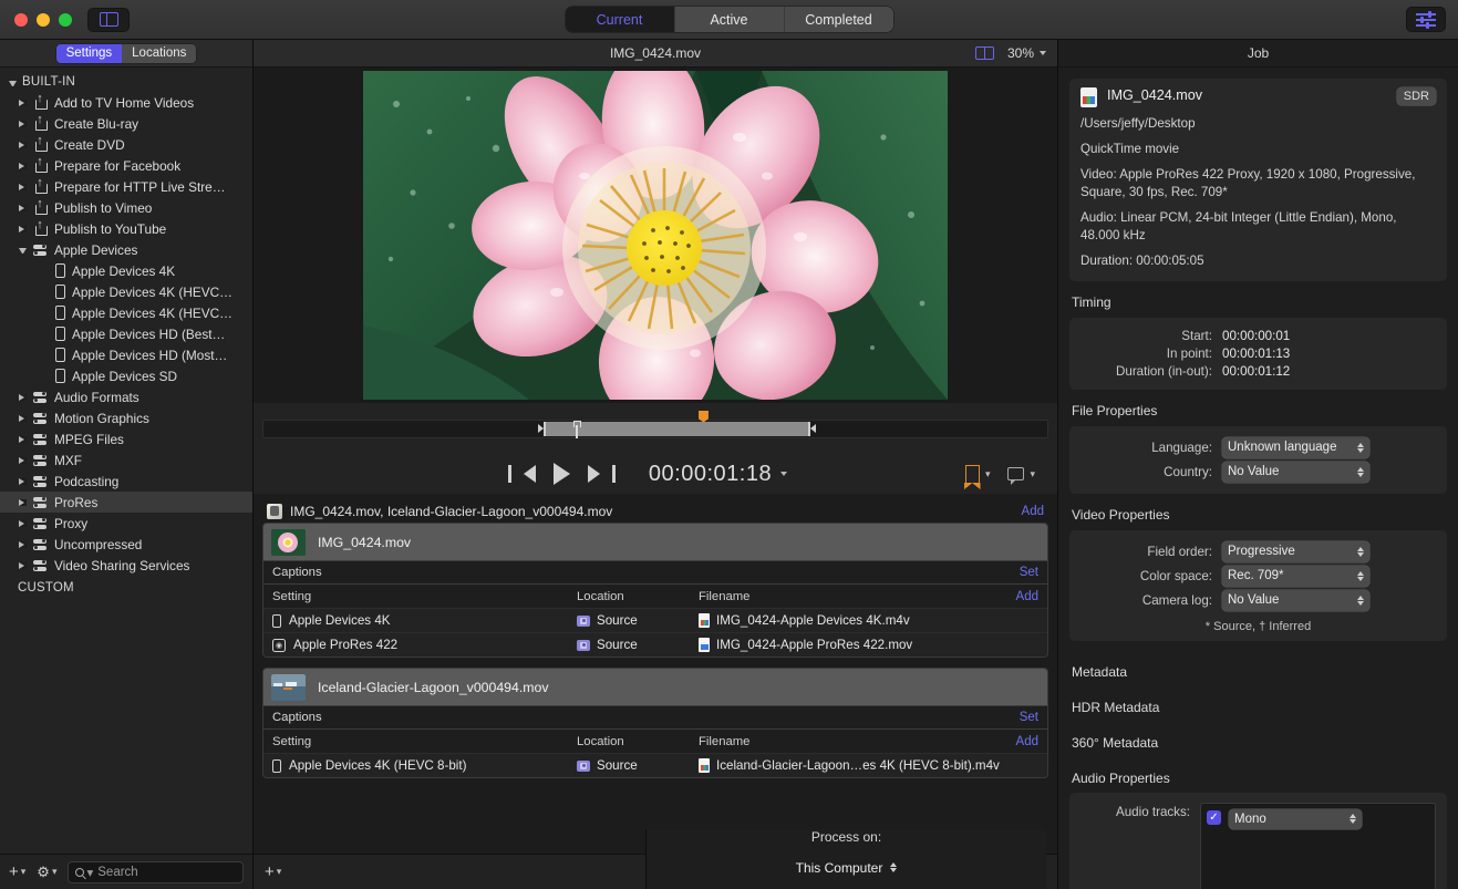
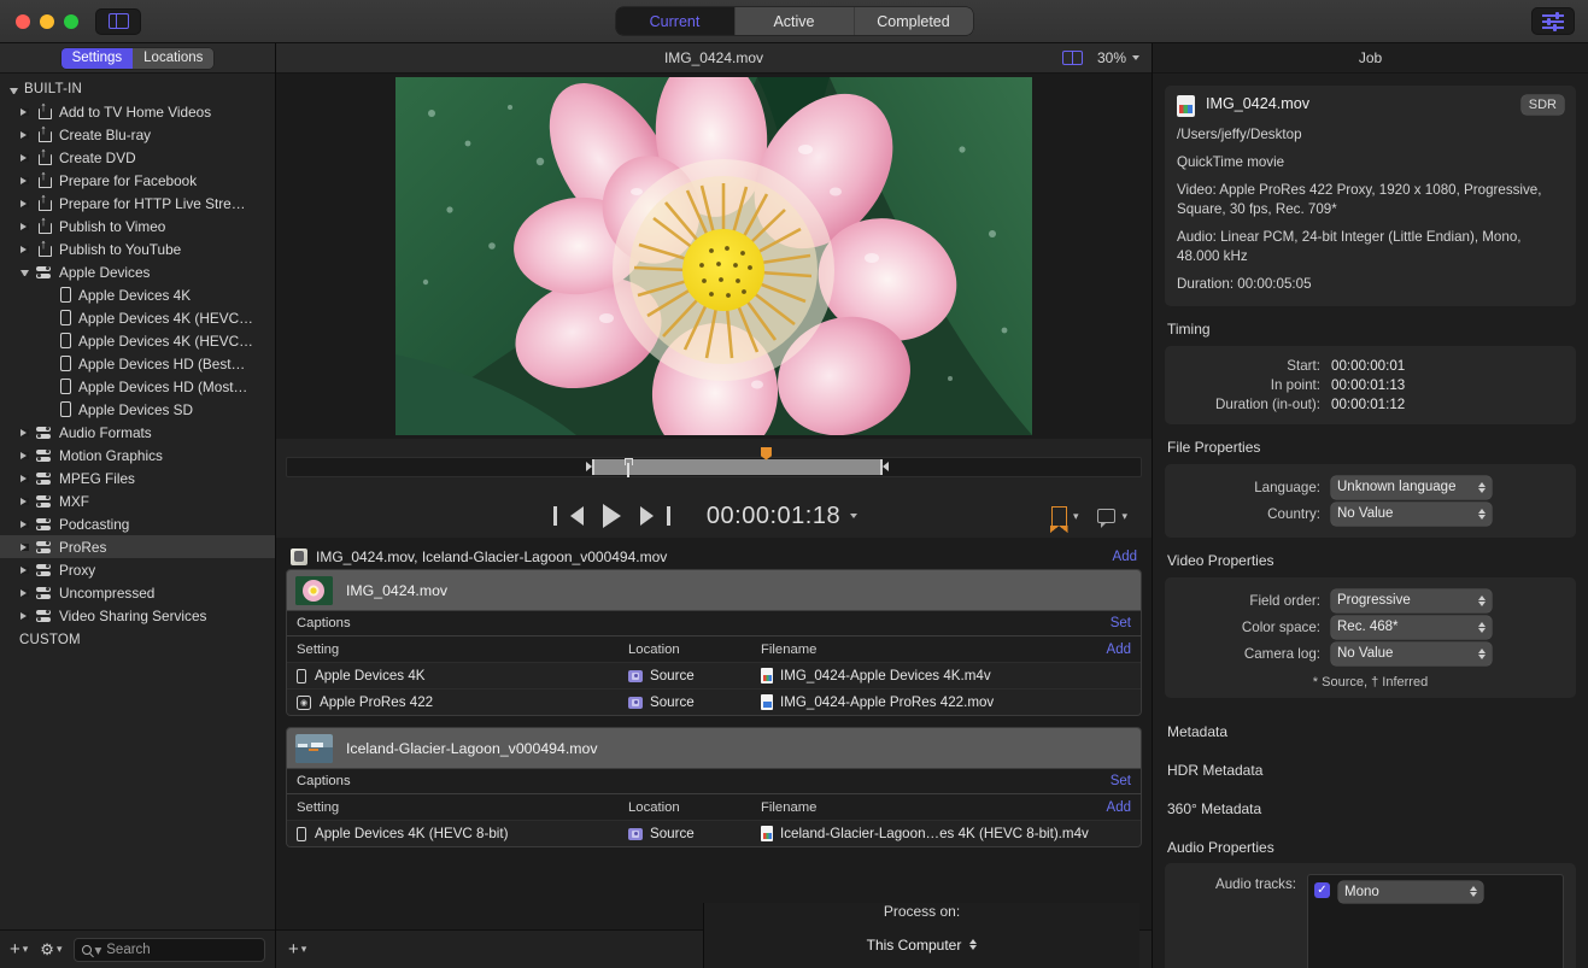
  Current
  Active
  Completed
  Settings
  Locations
  BUILT-IN
  Add to TV Home Videos
  Create Blu-ray
  Create DVD
  Prepare for Facebook
  Prepare for HTTP Live Stre…
  Publish to Vimeo
  Publish to YouTube
  Apple Devices
  Apple Devices 4K
  Apple Devices 4K (HEVC…
  Apple Devices 4K (HEVC…
  Apple Devices HD (Best…
  Apple Devices HD (Most…
  Apple Devices SD
  Audio Formats
  Motion Graphics
  MPEG Files
  MXF
  Podcasting
  ProRes
  Proxy
  Uncompressed
  Video Sharing Services
  CUSTOM
  +
  ▾
  ⚙
  ▾
  ▾
  Search
  IMG_0424.mov
  30%
  00:00:01:18
  ▾
  ▾
  IMG_0424.mov, Iceland-Glacier-Lagoon_v000494.mov
  Add
  IMG_0424.mov
  Captions
  Set
  Setting
  Location
  Filename
  Add
  Apple Devices 4K
  Source
  IMG_0424-Apple Devices 4K.m4v
  Apple ProRes 422
  Source
  IMG_0424-Apple ProRes 422.mov
  Iceland-Glacier-Lagoon_v000494.mov
  Captions
  Set
  Setting
  Location
  Filename
  Add
  Apple Devices 4K (HEVC 8-bit)
  Source
  Iceland-Glacier-Lagoon…es 4K (HEVC 8-bit).m4v
  +
  ▾
  Process on:
  This Computer
  Job
  IMG_0424.mov
  SDR
  /Users/jeffy/Desktop
  QuickTime movie
  Video: Apple ProRes 422 Proxy, 1920 x 1080, Progressive, Square, 30 fps, Rec. 709*
  Audio: Linear PCM, 24-bit Integer (Little Endian), Mono, 48.000 kHz
  Duration: 00:00:05:05
  Timing
  Start:
  00:00:00:01
  In point:
  00:00:01:13
  Duration (in-out):
  00:00:01:12
  File Properties
  Language:
  Unknown language
  Country:
  No Value
  Video Properties
  Field order:
  Progressive
  Color space:
- Rec. 709*
+ Rec. 468*
  Camera log:
  No Value
  * Source, † Inferred
  Metadata
  HDR Metadata
  360° Metadata
  Audio Properties
  Audio tracks:
  ✓
  Mono
